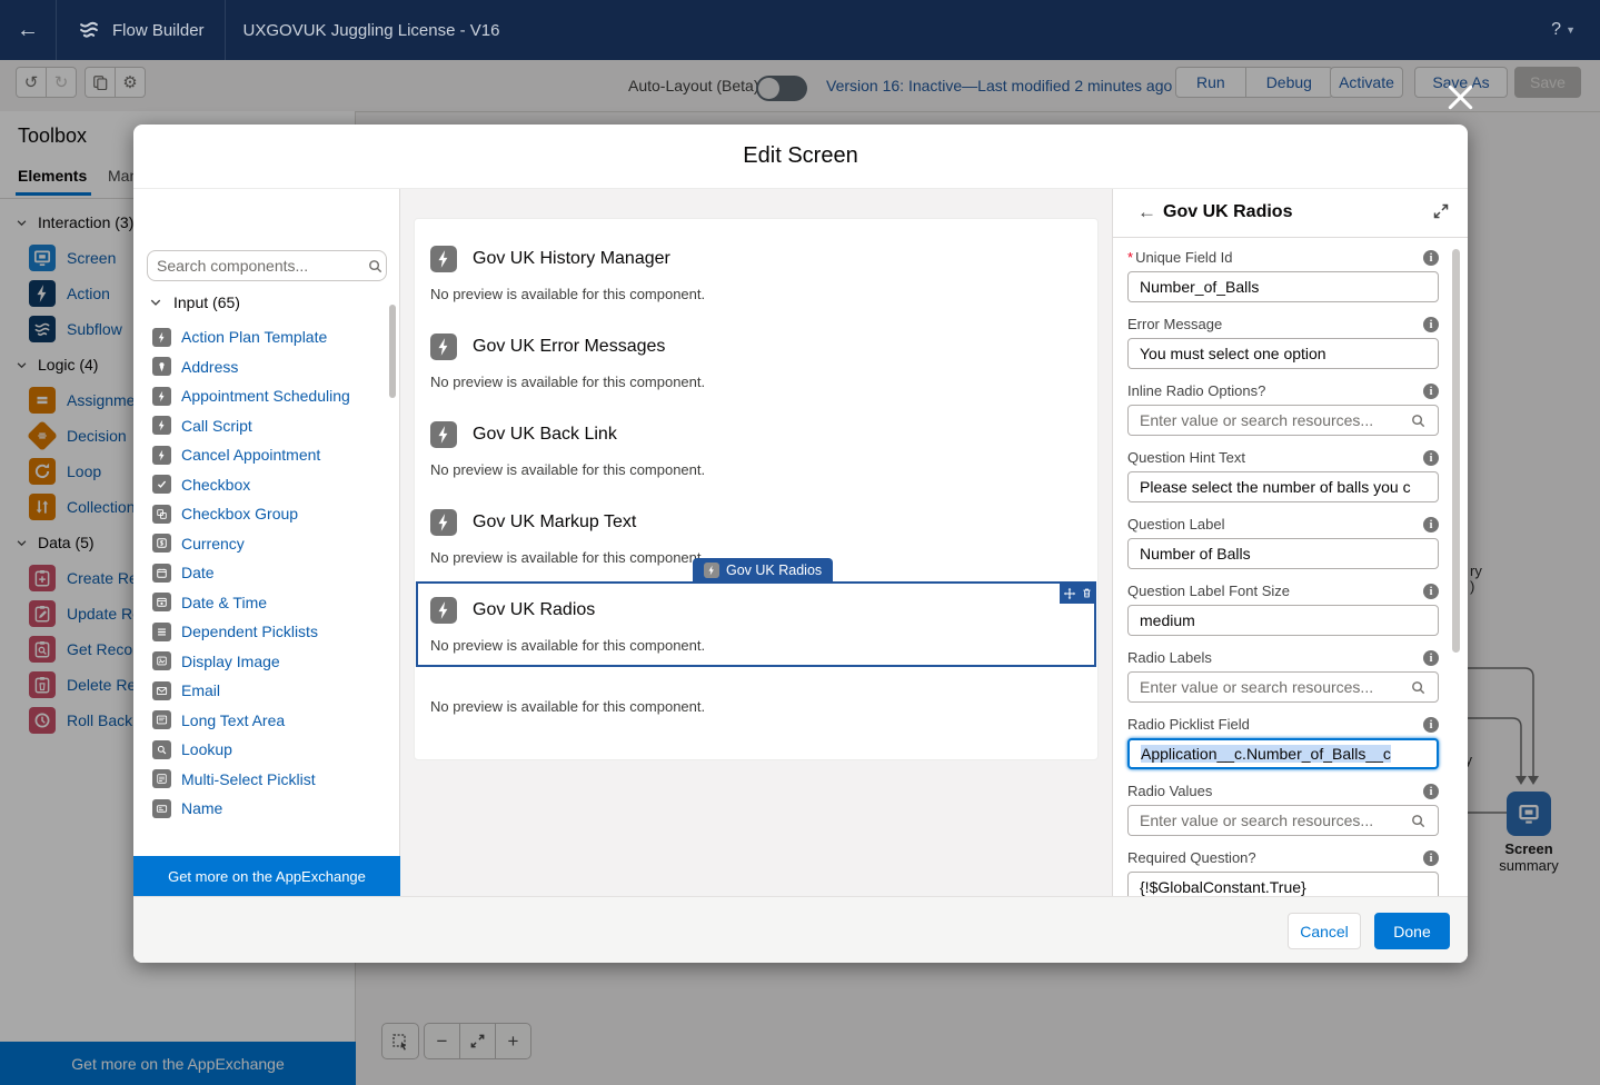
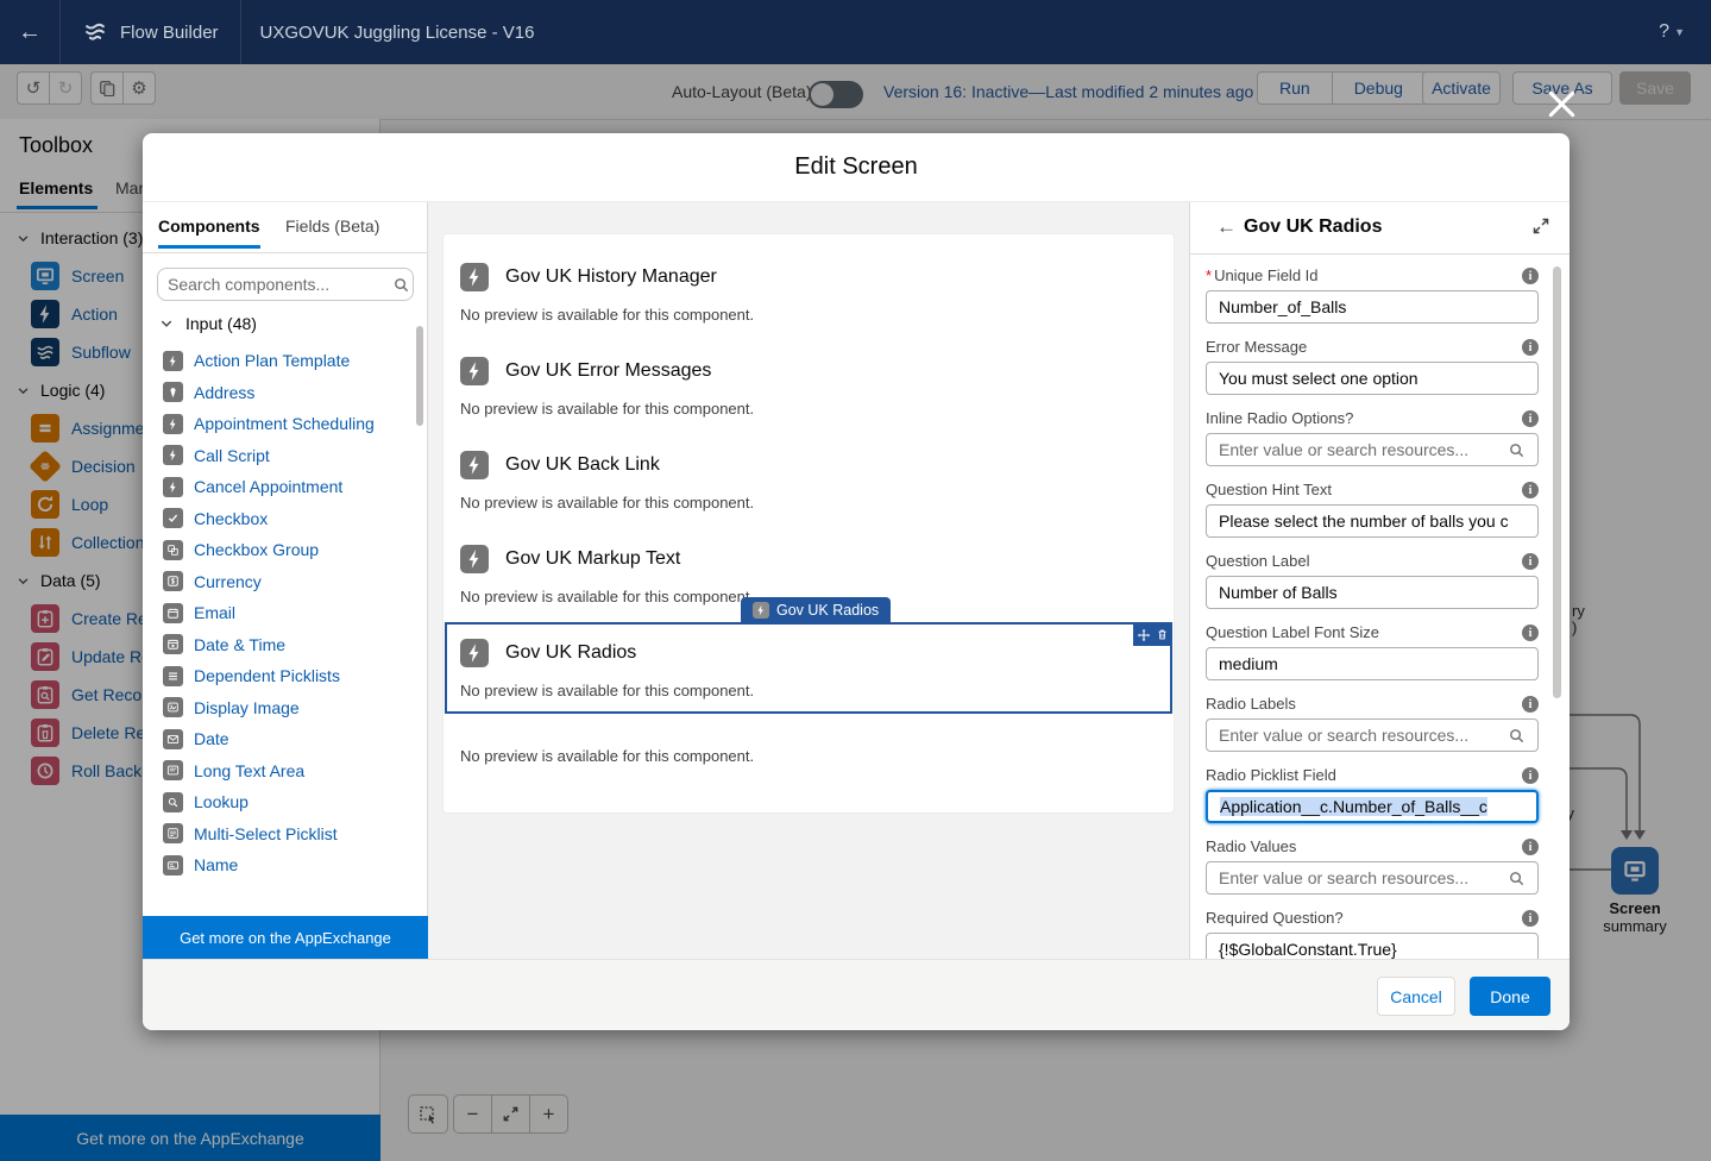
  ←
  Flow Builder
  UXGOVUK Juggling License - V16
  ?
  ▼
  ↺
  ↻
  ⚙
  Auto-Layout (Beta
  Version 16: Inactive—Last modified 2 minutes ago
  Run
  Debug
  Activate
  Save
  Toolbox
  Elements
  Interaction (3)
  Screen
  Action
  Subflow
  Logic (4)
  Assignme
  Decision
  Loop
  Collection
  Data (5)
  Get Reco
  Get more on the AppExchange
  ry
  )
  Screen
  summary
  −
  +
  Edit Screen
+ Components
+ Fields (Beta)
  Search components...
- Input (65)
+ Input (48)
  Action Plan Template
  Address
  Appointment Scheduling
  Call Script
  Cancel Appointment
  Checkbox
  Checkbox Group
  Currency
- Date
+ Email
  Date & Time
  Dependent Picklists
  Display Image
- Email
+ Date
  Long Text Area
  Lookup
  Multi-Select Picklist
  Name
  Get more on the AppExchange
  Gov UK History Manager
  No preview is available for this component.
  Gov UK Error Messages
  No preview is available for this component.
  Gov UK Back Link
  No preview is available for this component.
  Gov UK Markup Text
  No preview is available for this componen
  Gov UK Radios
  No preview is available for this component.
  No preview is available for this component.
  Gov UK Radios
  ←
  Gov UK Radios
  * Unique Field Id
  i
  Number_of_Balls
  Error Message
  i
  You must select one option
  Inline Radio Options?
  i
  Enter value or search resources...
  Question Hint Text
  i
  Please select the number of balls you c
  Question Label
  i
  Number of Balls
  Question Label Font Size
  i
  medium
  Radio Labels
  i
  Enter value or search resources...
  Radio Picklist Field
  i
  Application__c.Number_of_Balls__c
  Radio Values
  i
  Enter value or search resources...
  Required Question?
  i
  {!$GlobalConstant.True}
  Cancel
  Done
